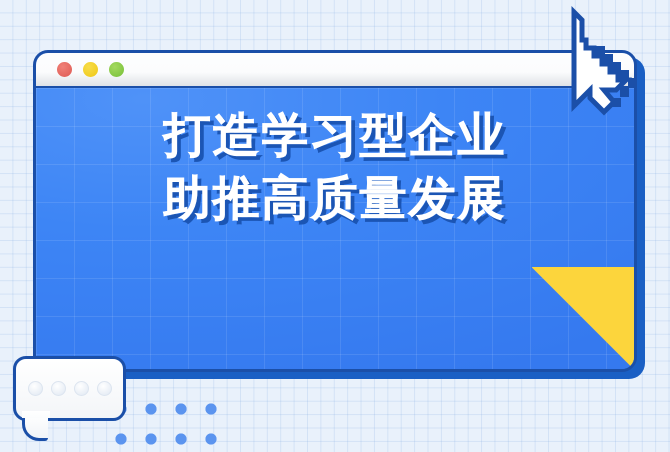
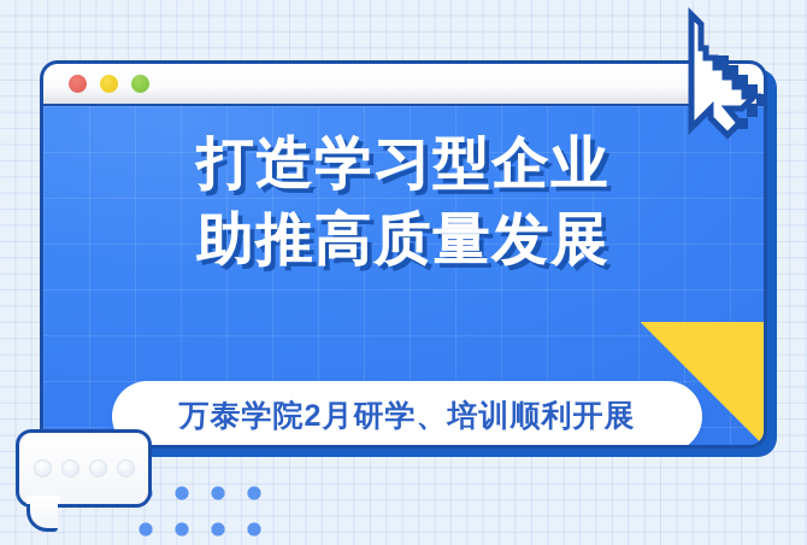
  打造学习型企业
  助推高质量发展
+ 万泰学院2月研学、培训顺利开展
